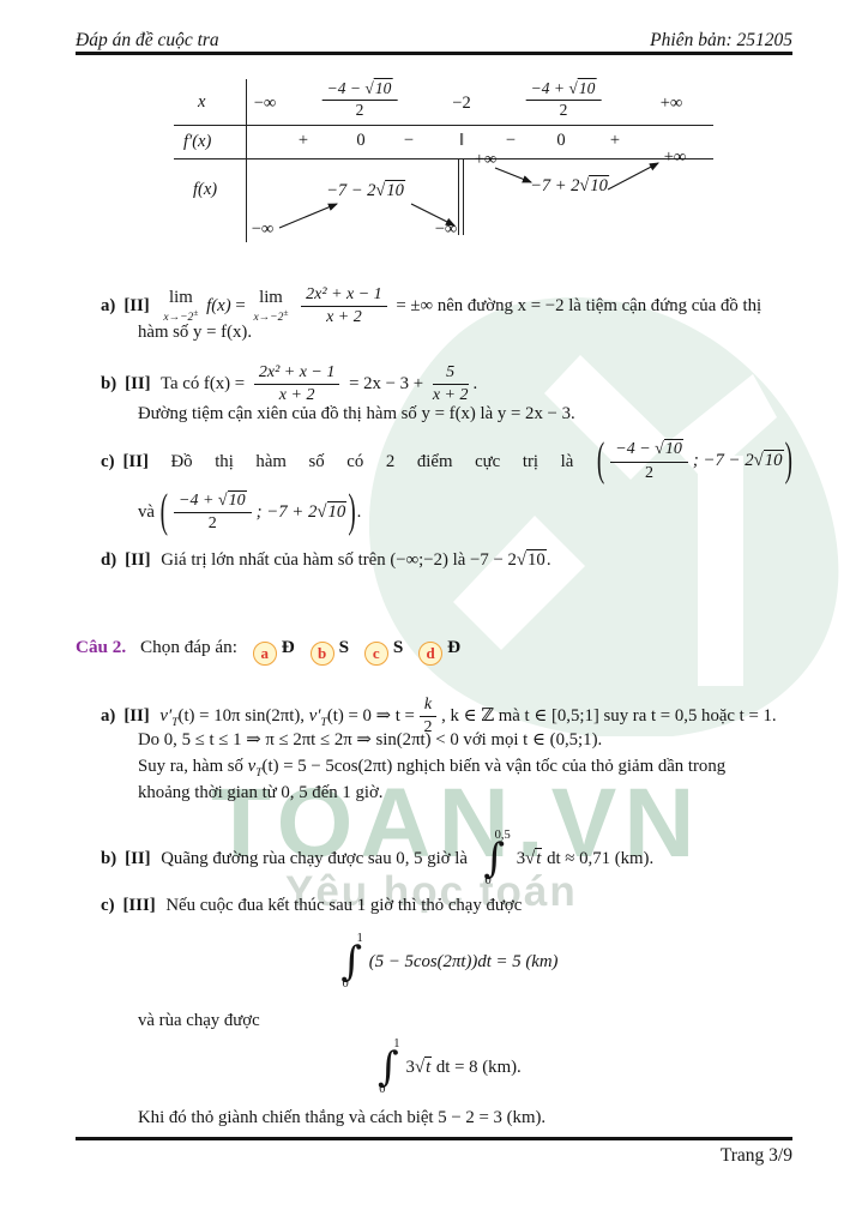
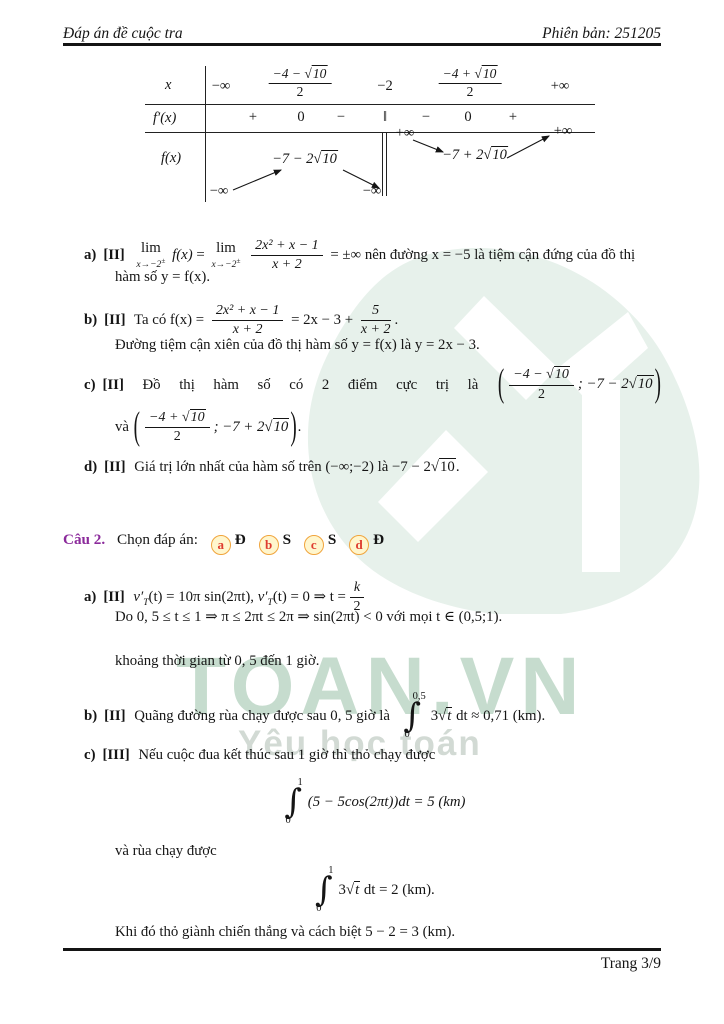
  TOAN.VN
  Yêu học toán
  Đáp án đề cuộc tra
  Phiên bản: 251205
  x
  −∞
  −4 − √10
  2
  −2
  −4 + √10
  2
  +∞
  f′(x)
  +
  0
  −
  ‖
  −
  0
  +
  f(x)
  −∞
  −7 − 2√10
  −∞
  +∞
  −7 + 2√10
  +∞
  a) [II]
  lim
  x→−2±
  f(x) =
  lim
  x→−2±
  2x² + x − 1
  x + 2
- = ±∞ nên đường x = −2 là tiệm cận đứng của đồ thị
+ = ±∞ nên đường x = −5 là tiệm cận đứng của đồ thị
  hàm số y = f(x).
  b) [II] Ta có f(x) =
  2x² + x − 1
  x + 2
  = 2x − 3 +
  5
  x + 2
  .
  Đường tiệm cận xiên của đồ thị hàm số y = f(x) là y = 2x − 3.
  c) [II]
  Đồ
  thị
  hàm
  số
  có
  2
  điểm
  cực
  trị
  là
  (
  −4 − √10
  2
  ; −7 − 2√10 )
  và (
  −4 + √10
  2
  ; −7 + 2√10 ).
  d) [II] Giá trị lớn nhất của hàm số trên (−∞;−2) là −7 − 2√10.
  Câu 2. Chọn đáp án: a Đ b S c S d Đ
  a) [II] v′T(t) = 10π sin(2πt), v′T(t) = 0 ⇒ t =
  k
  2
- , k ∈ ℤ mà t ∈ [0,5;1] suy ra t = 0,5 hoặc t = 1.
  Do 0, 5 ≤ t ≤ 1 ⇒ π ≤ 2πt ≤ 2π ⇒ sin(2πt) < 0 với mọi t ∈ (0,5;1).
- Suy ra, hàm số vT(t) = 5 − 5cos(2πt) nghịch biến và vận tốc của thỏ giảm dần trong
  khoảng thời gian từ 0, 5 đến 1 giờ.
  b) [II] Quãng đường rùa chạy được sau 0, 5 giờ là
  0,5
  ∫
  0
  3√t dt ≈ 0,71 (km).
  c) [III] Nếu cuộc đua kết thúc sau 1 giờ thì thỏ chạy được
  1
  ∫
  0
  (5 − 5cos(2πt))dt = 5 (km)
  và rùa chạy được
  1
  ∫
  0
- 3√t dt = 8 (km).
+ 3√t dt = 2 (km).
  Khi đó thỏ giành chiến thắng và cách biệt 5 − 2 = 3 (km).
  Trang 3/9
